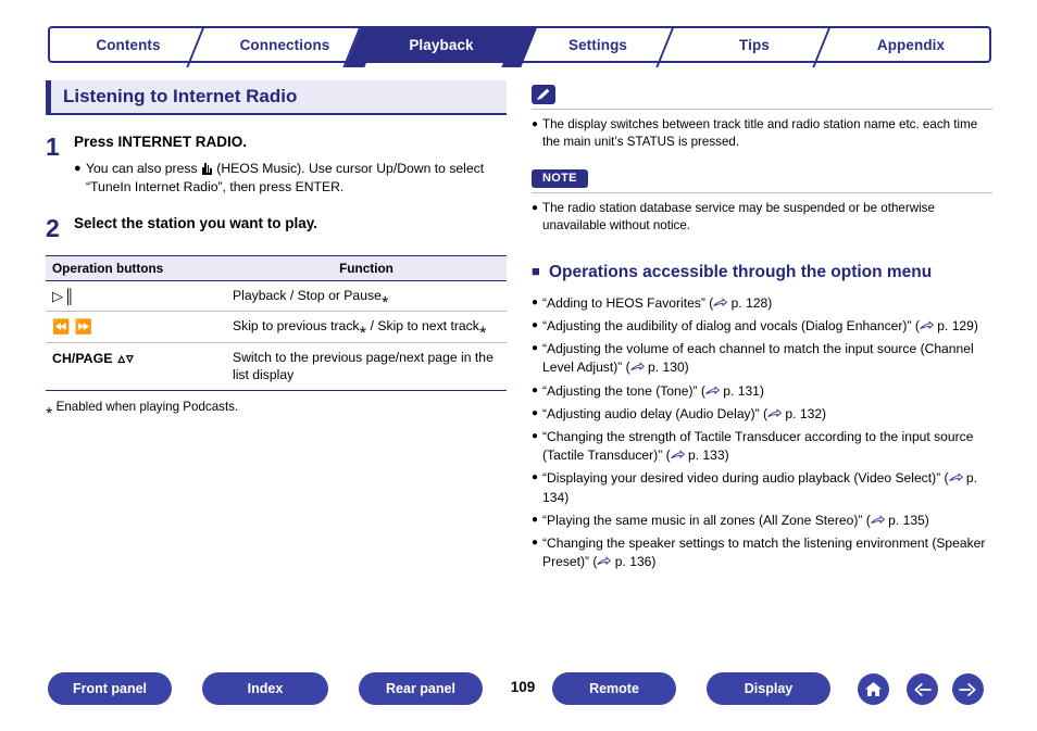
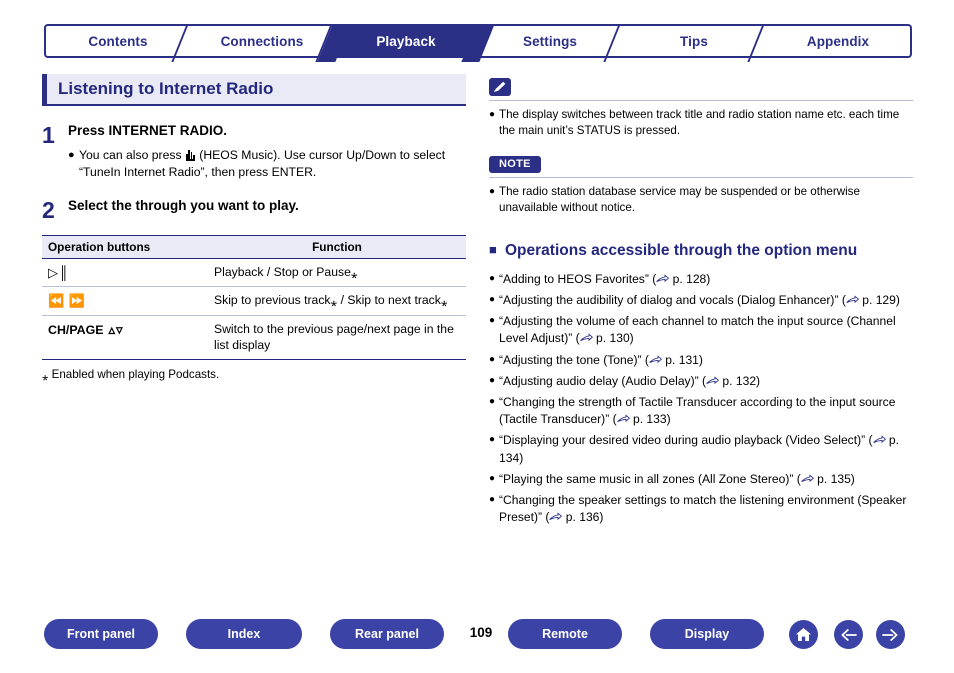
  Contents
  Connections
  Playback
  Settings
  Tips
  Appendix
  Listening to Internet Radio
  1
  Press INTERNET RADIO.
  ●
  You can also press (HEOS Music). Use cursor Up/Down to select “TuneIn Internet Radio”, then press ENTER.
  2
- Select the station you want to play.
+ Select the through you want to play.
  Operation buttons	Function
  ▷║	Playback / Stop or Pause⁎
  ⏪ ⏩	Skip to previous track⁎ / Skip to next track⁎
  CH/PAGE ▵▿	Switch to the previous page/next page in the list display
  ⁎ Enabled when playing Podcasts.
  ●
  The display switches between track title and radio station name etc. each time the main unit’s STATUS is pressed.
  NOTE
  ●
  The radio station database service may be suspended or be otherwise unavailable without notice.
  ■
  Operations accessible through the option menu
  ●
  “Adding to HEOS Favorites” ( p. 128)
  ●
  “Adjusting the audibility of dialog and vocals (Dialog Enhancer)” ( p. 129)
  ●
  “Adjusting the volume of each channel to match the input source (Channel Level Adjust)” ( p. 130)
  ●
  “Adjusting the tone (Tone)” ( p. 131)
  ●
  “Adjusting audio delay (Audio Delay)” ( p. 132)
  ●
  “Changing the strength of Tactile Transducer according to the input source (Tactile Transducer)” ( p. 133)
  ●
  “Displaying your desired video during audio playback (Video Select)” ( p. 134)
  ●
  “Playing the same music in all zones (All Zone Stereo)” ( p. 135)
  ●
  “Changing the speaker settings to match the listening environment (Speaker Preset)” ( p. 136)
  Front panel
  Index
  Rear panel
  109
  Remote
  Display
